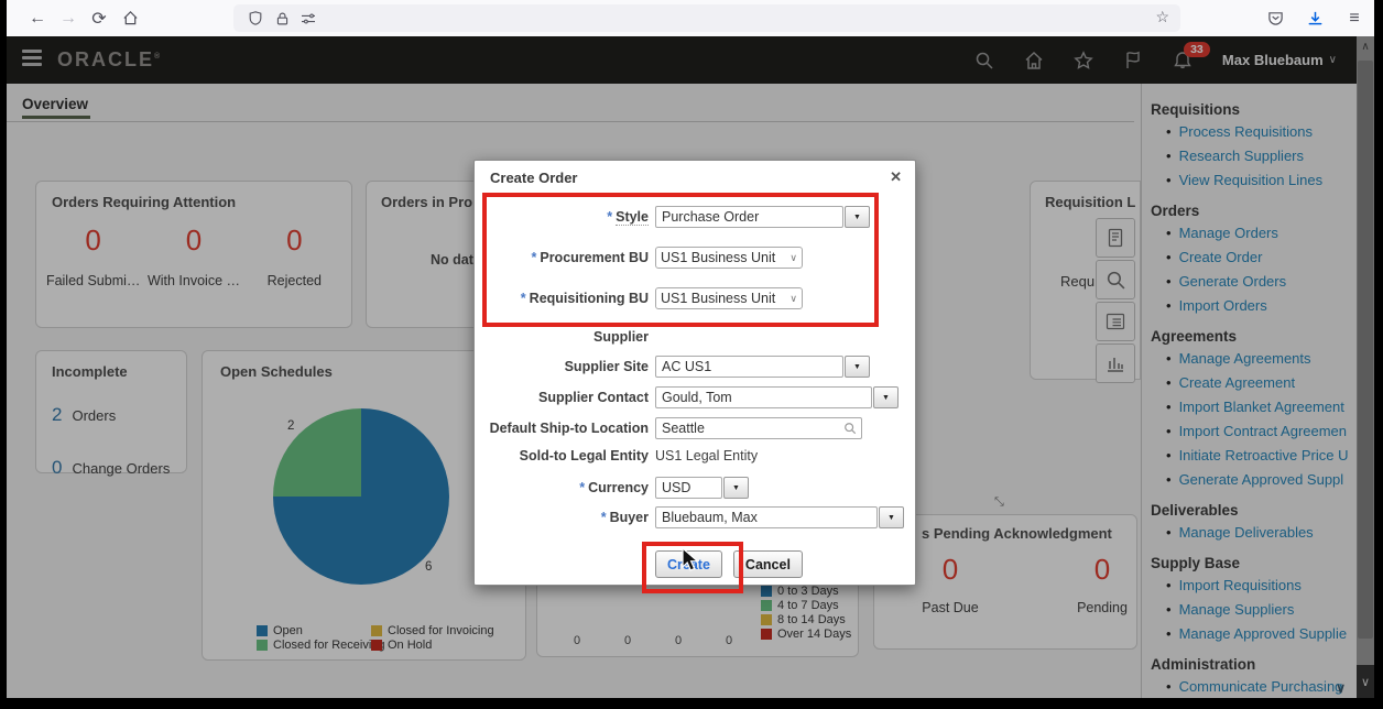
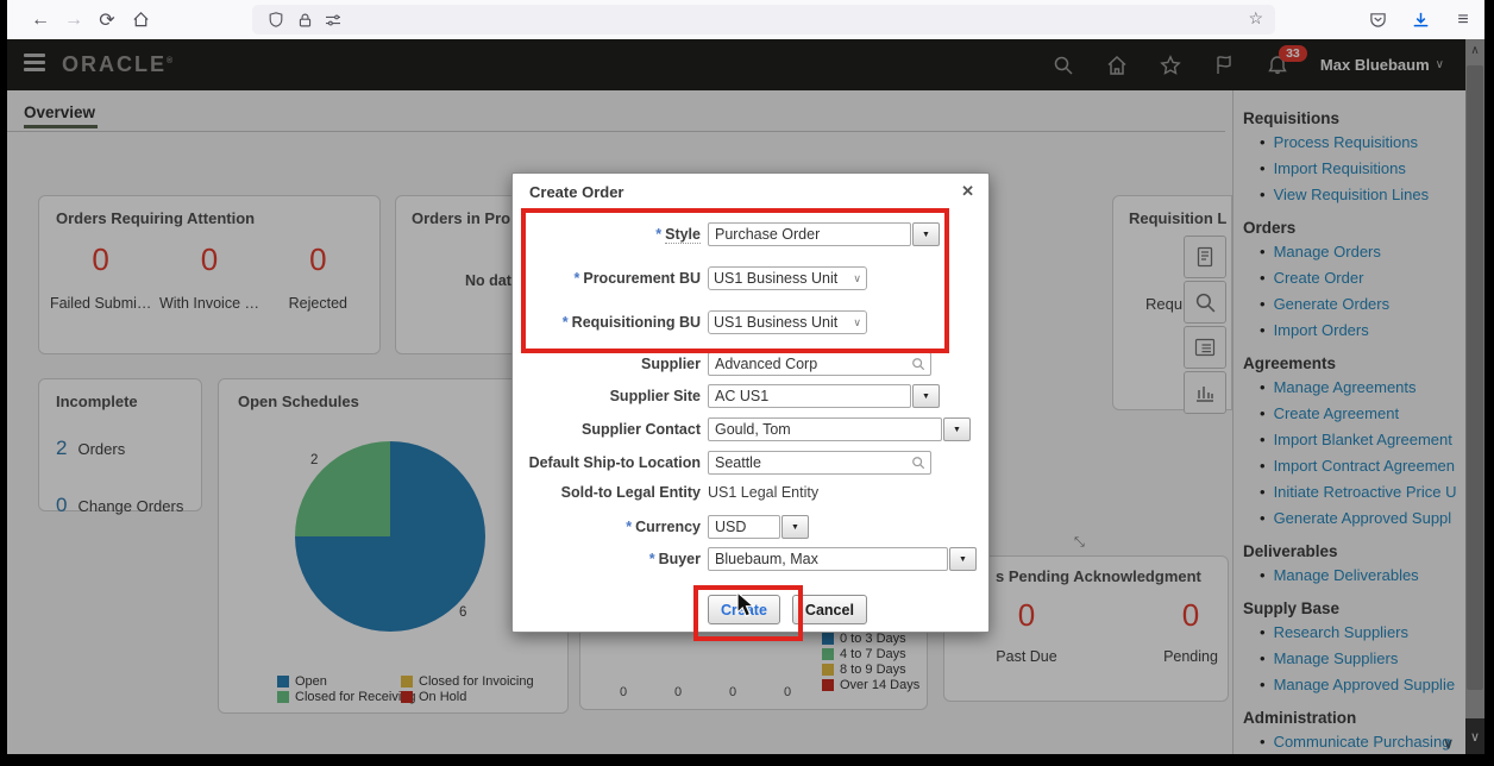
  ←
  →
  ⟳
  ☆
  ≡
  ORACLE
  33
  Max Bluebaum
  ∨
  Overview
  Orders Requiring Attention
  0
  Failed Submi…
  0
  With Invoice …
  0
  Rejected
  Orders in Pro
  No dat
  Incomplete
  2
  Orders
  0
  Change Orders
  Open Schedules
  2
  6
  Open
  Closed for Invoicing
  Closed for Receiv
  On Hold
  0 to 3 Days
  4 to 7 Days
- 8 to 14 Days
+ 8 to 9 Days
  Over 14 Days
  0
  0
  0
  0
  ⤡
  s Pending Acknowledgment
  0
  Past Due
  0
  Pending
  Requisition L
  Requ
  Requisitions
  •
  Process Requisitions
  •
- Research Suppliers
+ Import Requisitions
  •
  View Requisition Lines
  Orders
  •
  Manage Orders
  •
  Create Order
  •
  Generate Orders
  •
  Import Orders
  Agreements
  •
  Manage Agreements
  •
  Create Agreement
  •
  Import Blanket Agreement
  •
  Import Contract Agreemen
  •
  Initiate Retroactive Price U
  •
  Generate Approved Suppl
  Deliverables
  •
  Manage Deliverables
  Supply Base
  •
- Import Requisitions
+ Research Suppliers
  •
  Manage Suppliers
  •
  Manage Approved Supplie
  Administration
  •
  Communicate Purchasing
  ∨
  ∧
  ∨
  Create Order
  ✕
  * Style
  Purchase Order
  * Procurement BU
  US1 Business Unit
  ∨
  * Requisitioning BU
  US1 Business Unit
  ∨
  Supplier
+ Advanced Corp
  Supplier Site
  AC US1
  Supplier Contact
  Gould, Tom
  Default Ship-to Location
  Seattle
  Sold-to Legal Entity
  US1 Legal Entity
  * Currency
  USD
  * Buyer
  Bluebaum, Max
  Crate
  Cancel
